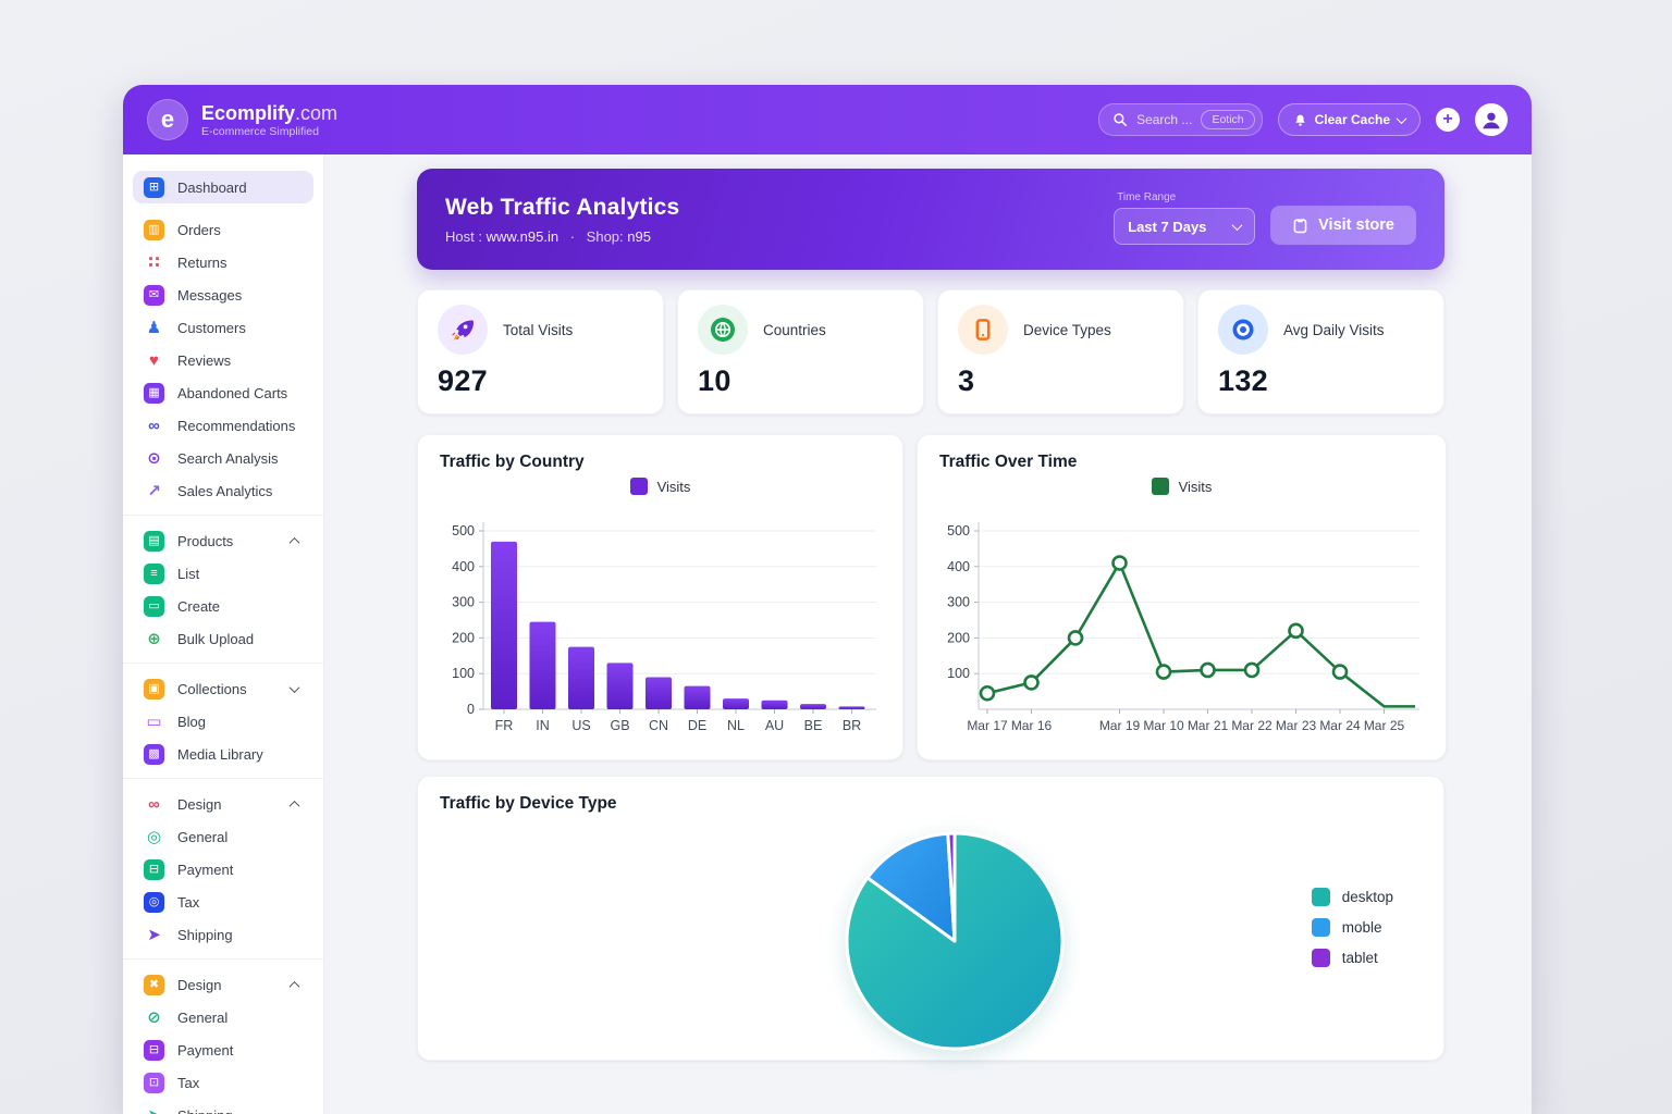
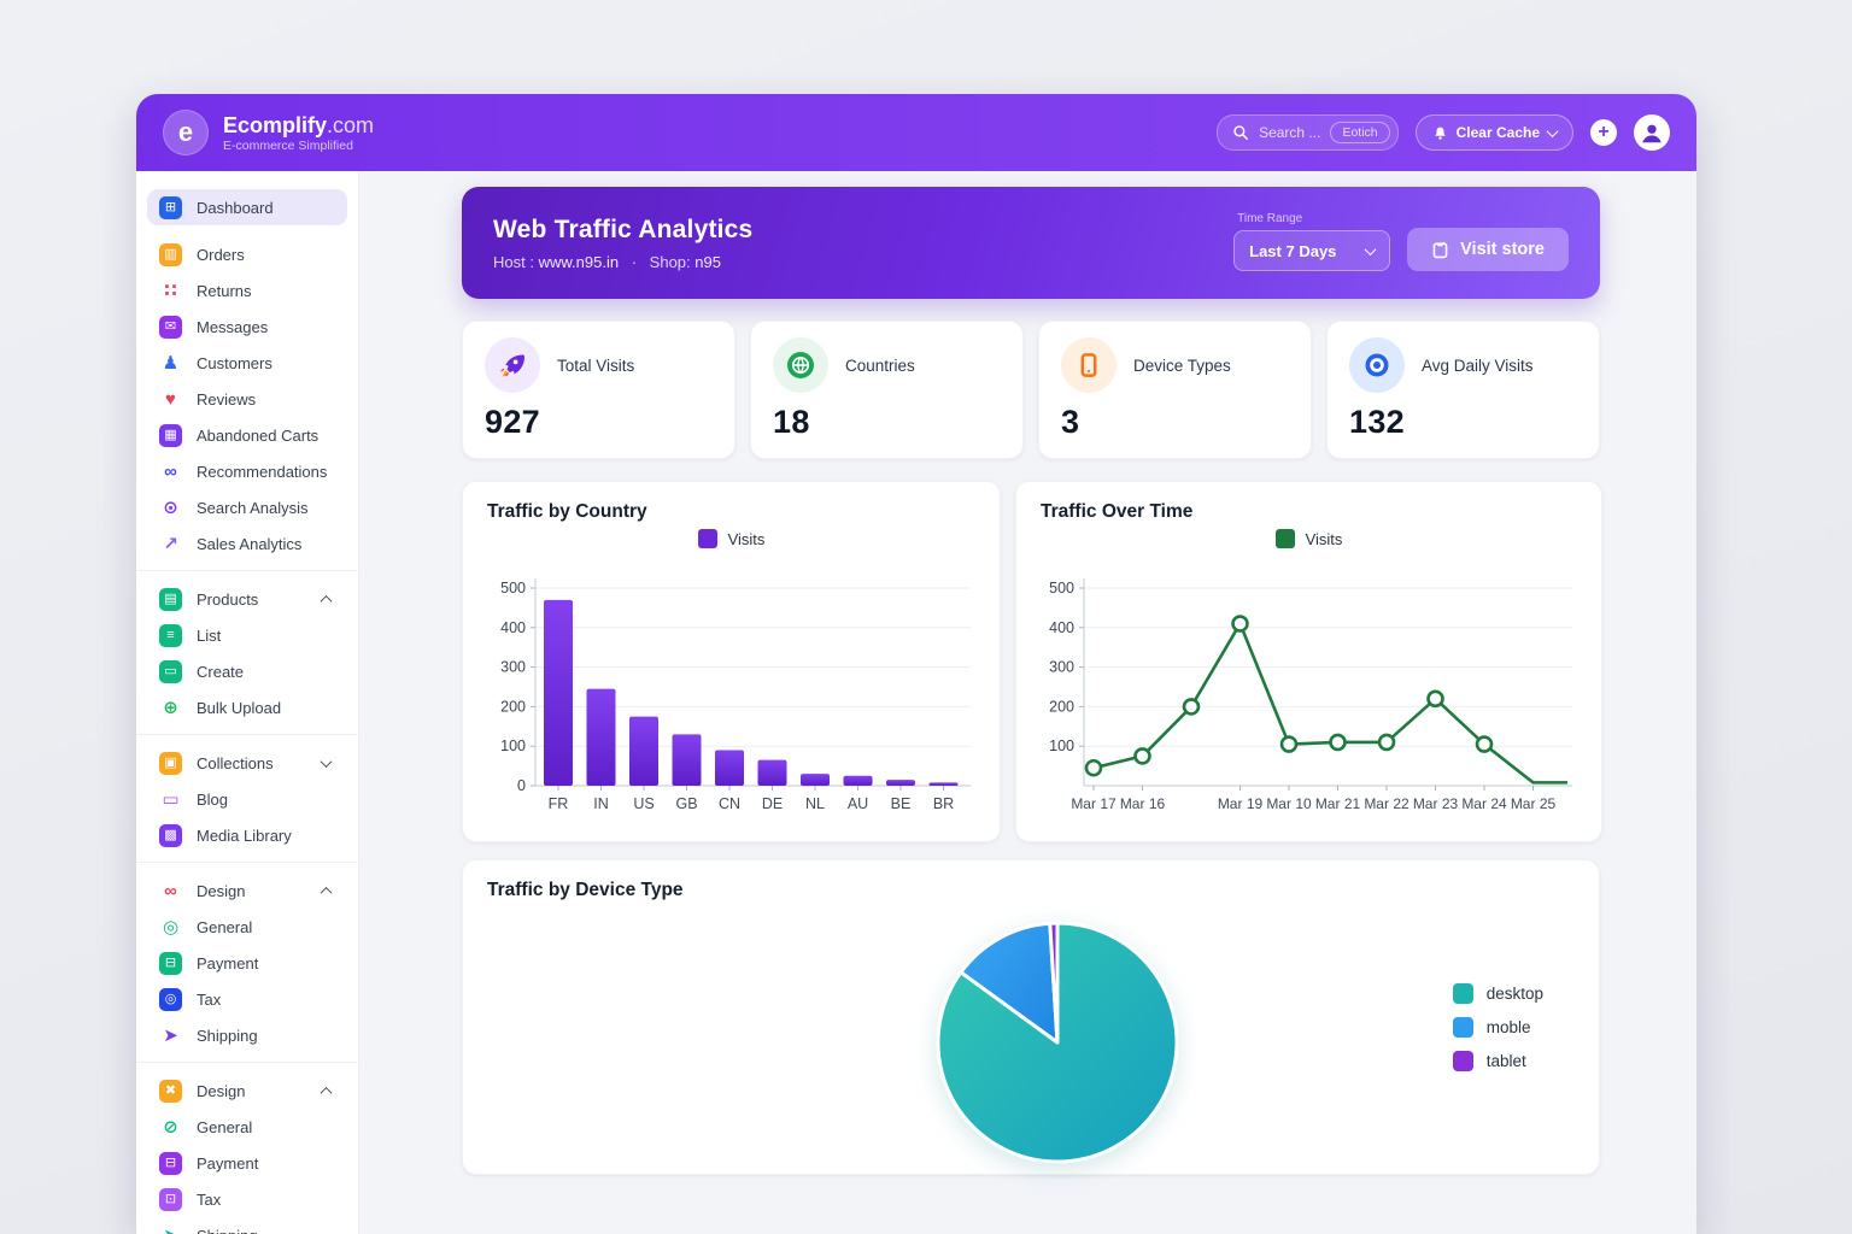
  e
  Ecomplify.com
  E-commerce Simplified
  Search ...
  Eotich
  Clear Cache
  +
  ⊞
  Dashboard
  ▥
  Orders
  ∷
  Returns
  ✉
  Messages
  ♟
  Customers
  ♥
  Reviews
  ▦
  Abandoned Carts
  ∞
  Recommendations
  ⊙
  Search Analysis
  ↗
  Sales Analytics
  ▤
  Products
  ≡
  List
  ▭
  Create
  ⊕
  Bulk Upload
  ▣
  Collections
  ▭
  Blog
  ▩
  Media Library
  ∞
  Design
  ◎
  General
  ⊟
  Payment
  ◎
  Tax
  ➤
  Shipping
  ✖
  Design
  ⊘
  General
  ⊟
  Payment
  ⊡
  Tax
  Web Traffic Analytics
  Host : www.n95.in · Shop: n95
  Time Range
  Last 7 Days
  Visit store
  Total Visits
  927
  Countries
- 10
+ 18
  Device Types
  3
  Avg Daily Visits
  132
  Traffic by Country
  Visits
  0
  100
  200
  300
  400
  500
  FR
  IN
  US
  GB
  CN
  DE
  NL
  AU
  BE
  BR
  Traffic Over Time
  Visits
  100
  200
  300
  400
  500
  Mar 17
  Mar 16
  Mar 19
  Mar 10
  Mar 21
  Mar 22
  Mar 23
  Mar 24
  Mar 25
  Traffic by Device Type
  desktop
  moble
  tablet
